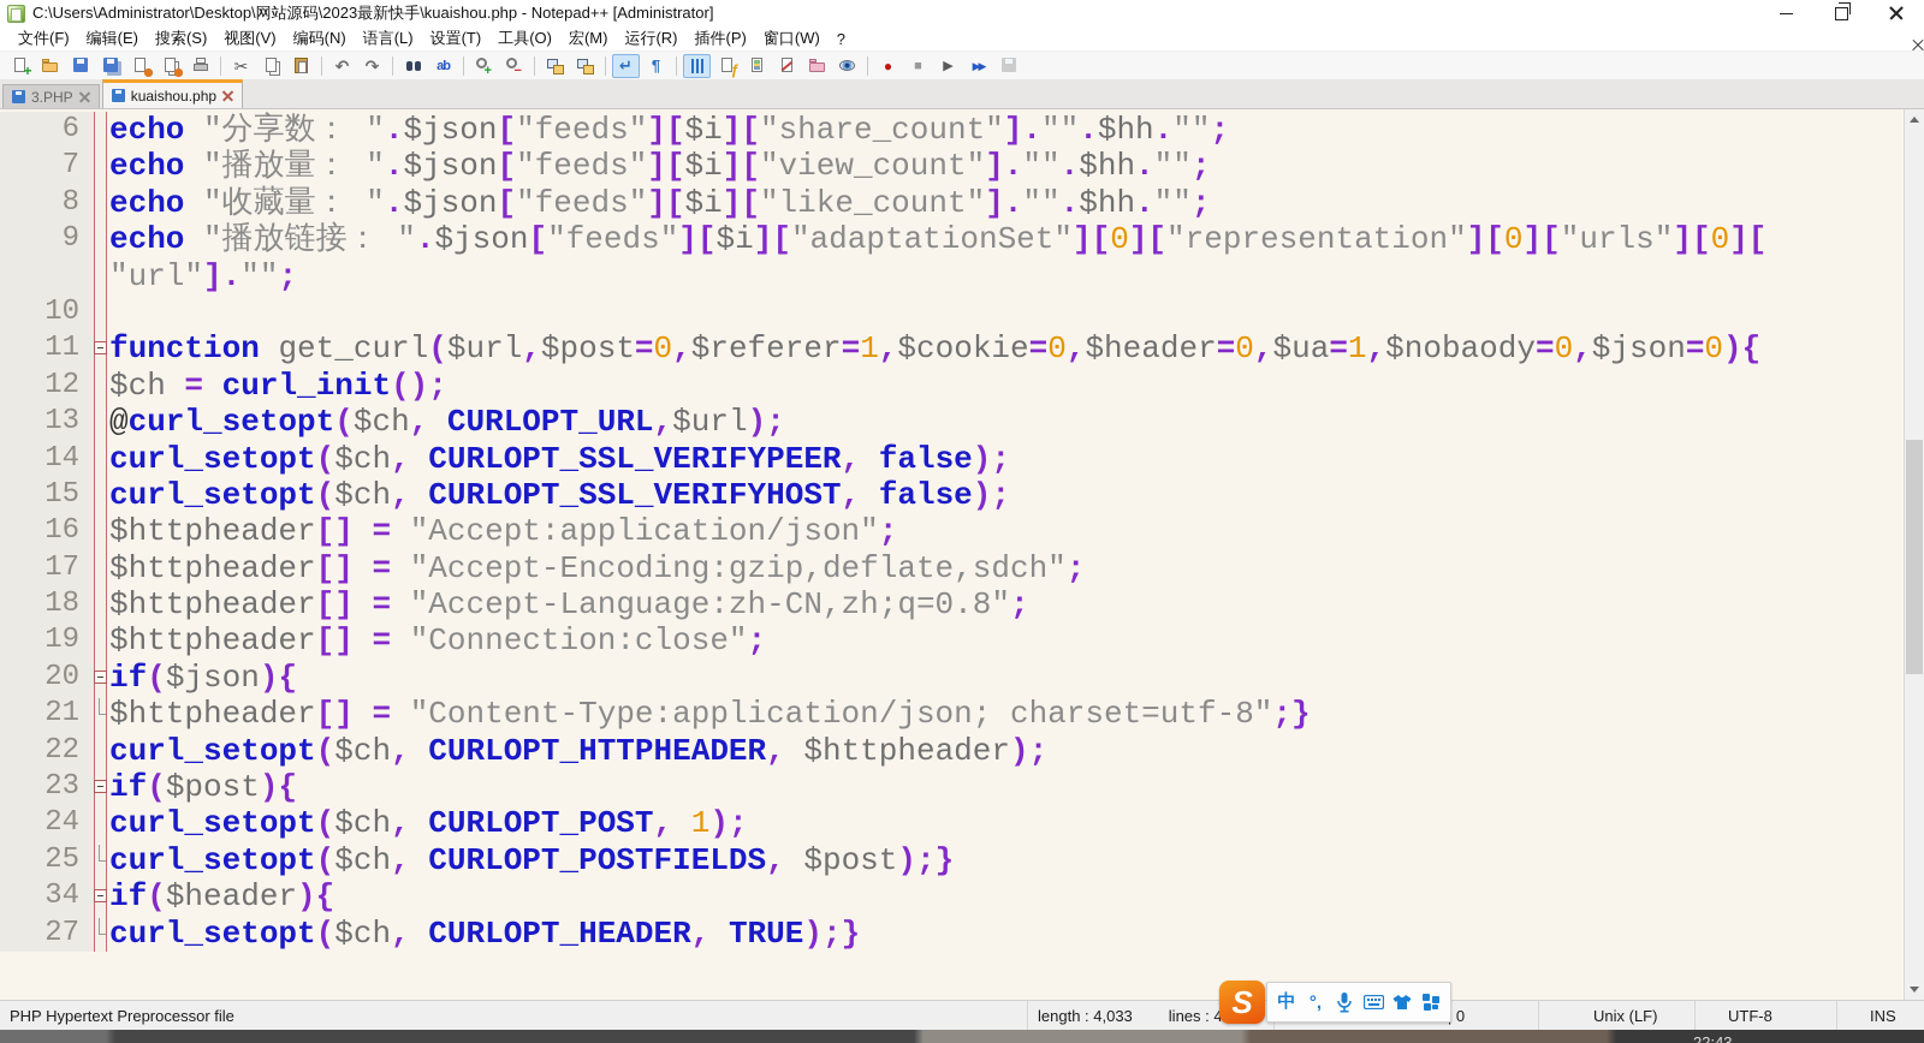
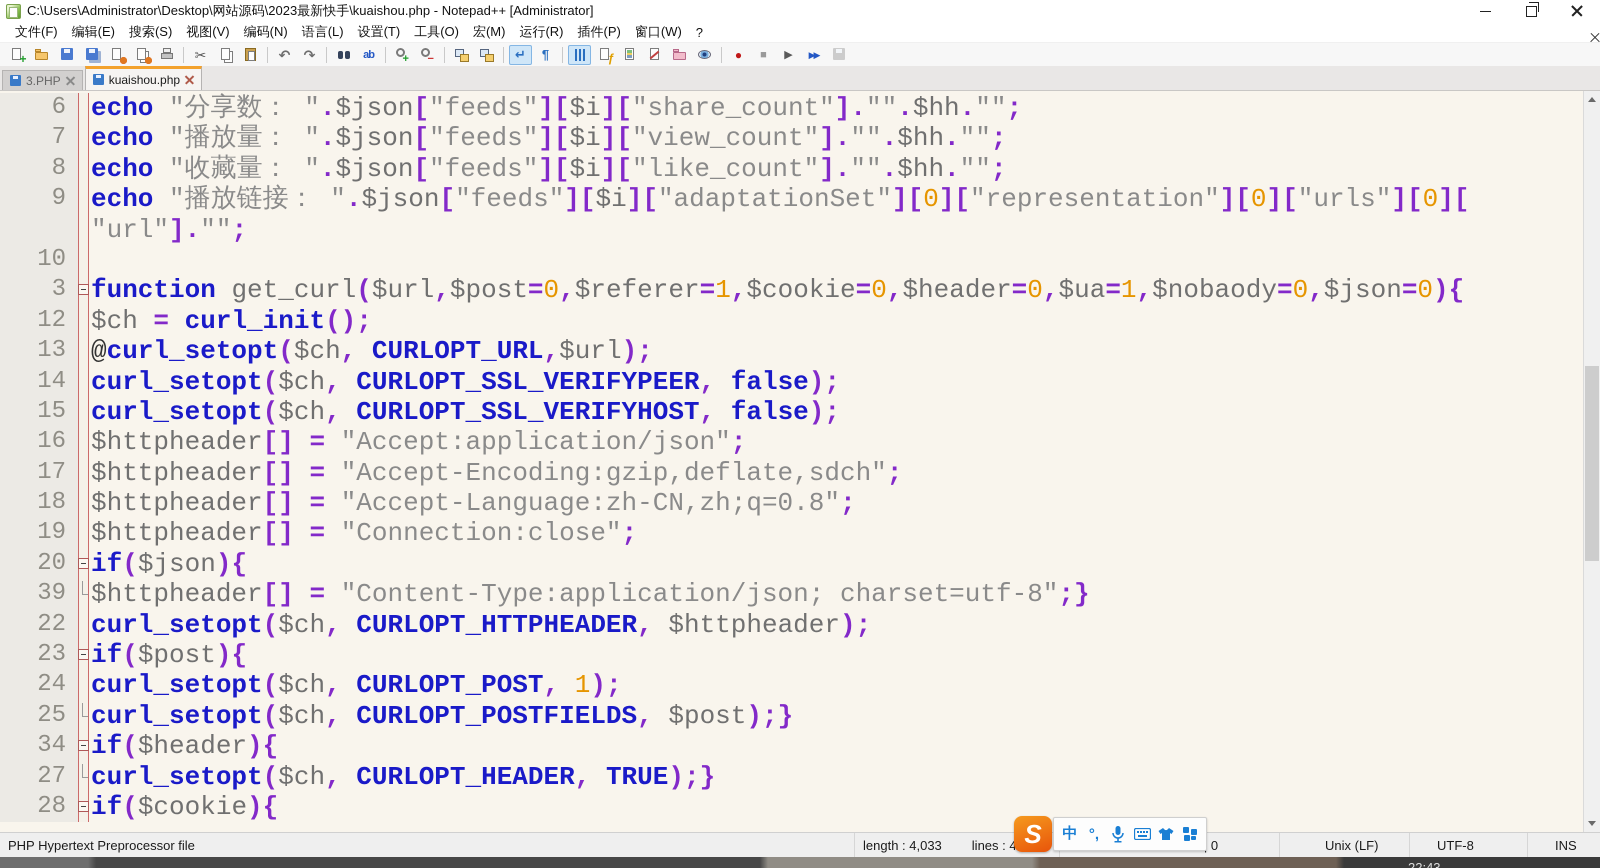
  C:\Users\Administrator\Desktop\网站源码\2023最新快手\kuaishou.php - Notepad++ [Administrator]
  文件(F)
  编辑(E)
  搜索(S)
  视图(V)
  编码(N)
  语言(L)
  设置(T)
  工具(O)
  宏(M)
  运行(R)
  插件(P)
  窗口(W)
  ?
  ✂
  ↶
  ↷
  ab
  ↵
  ¶
  ●
  ■
  ▶
  ▶▶
  3.PHP
  kuaishou.php
  6
  echo "分享数： ".$json["feeds"][$i]["share_count"]."".$hh."";
  7
  echo "播放量： ".$json["feeds"][$i]["view_count"]."".$hh."";
  8
  echo "收藏量： ".$json["feeds"][$i]["like_count"]."".$hh."";
  9
  echo "播放链接： ".$json["feeds"][$i]["adaptationSet"][0]["representation"][0]["urls"][0][
  "url"]."";
  10
- 11
+ 3
  function get_curl($url,$post=0,$referer=1,$cookie=0,$header=0,$ua=1,$nobaody=0,$json=0){
  12
  $ch = curl_init();
  13
  @curl_setopt($ch, CURLOPT_URL,$url);
  14
  curl_setopt($ch, CURLOPT_SSL_VERIFYPEER, false);
  15
  curl_setopt($ch, CURLOPT_SSL_VERIFYHOST, false);
  16
  $httpheader[] = "Accept:application/json";
  17
  $httpheader[] = "Accept-Encoding:gzip,deflate,sdch";
  18
  $httpheader[] = "Accept-Language:zh-CN,zh;q=0.8";
  19
  $httpheader[] = "Connection:close";
  20
  if($json){
- 21
+ 39
  $httpheader[] = "Content-Type:application/json; charset=utf-8";}
  22
  curl_setopt($ch, CURLOPT_HTTPHEADER, $httpheader);
  23
  if($post){
  24
  curl_setopt($ch, CURLOPT_POST, 1);
  25
  curl_setopt($ch, CURLOPT_POSTFIELDS, $post);}
  34
  if($header){
  27
  curl_setopt($ch, CURLOPT_HEADER, TRUE);}
+ 28
+ if($cookie){
  PHP Hypertext Preprocessor file
  length : 4,033
  lines : 4
  Unix (LF)
  UTF-8
  INS
  S
  中
  °,
